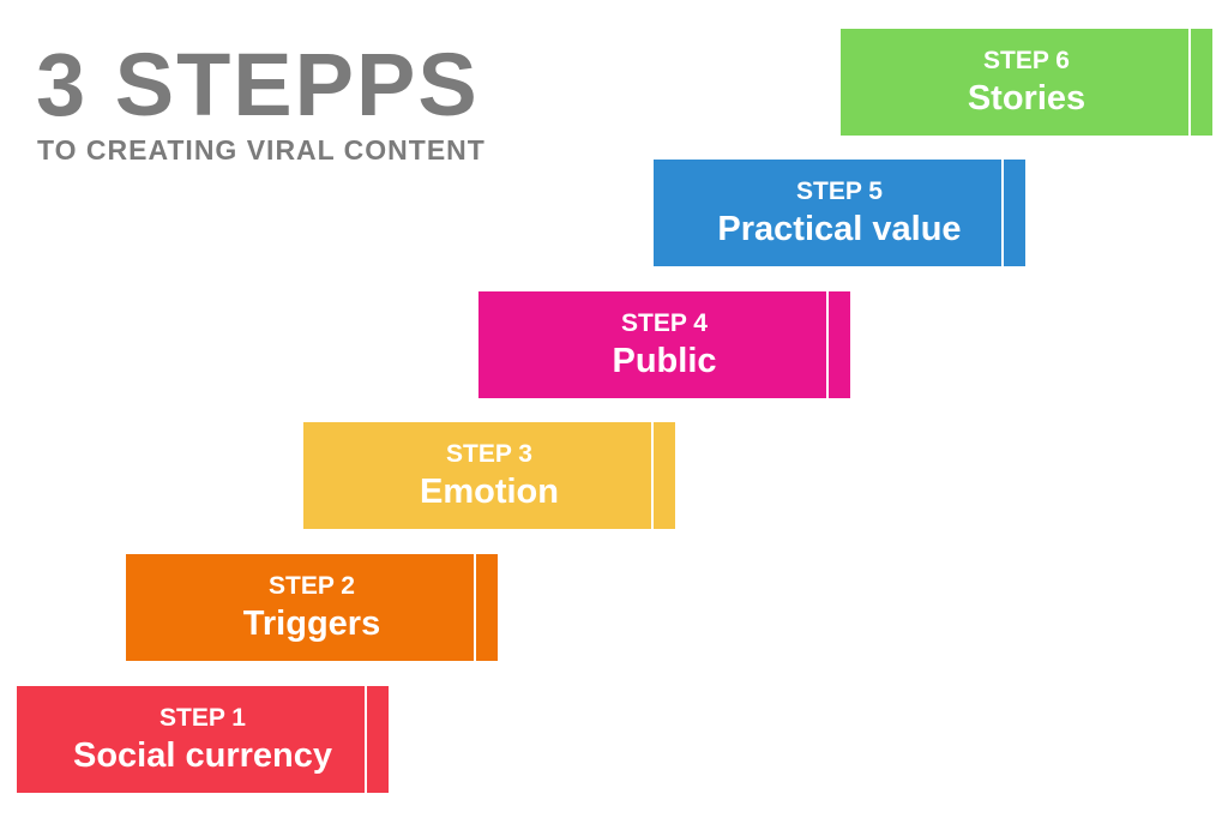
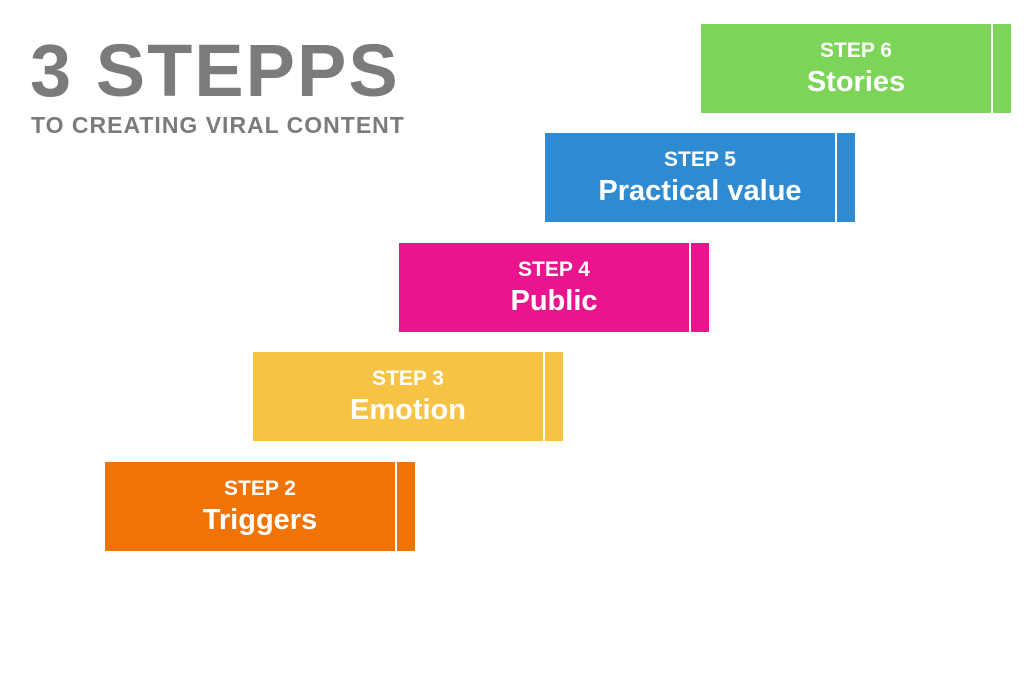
  3 STEPPS
  TO CREATING VIRAL CONTENT
- STEP 1
- Social currency
  STEP 2
  Triggers
  STEP 3
  Emotion
  STEP 4
  Public
  STEP 5
  Practical value
  STEP 6
  Stories
